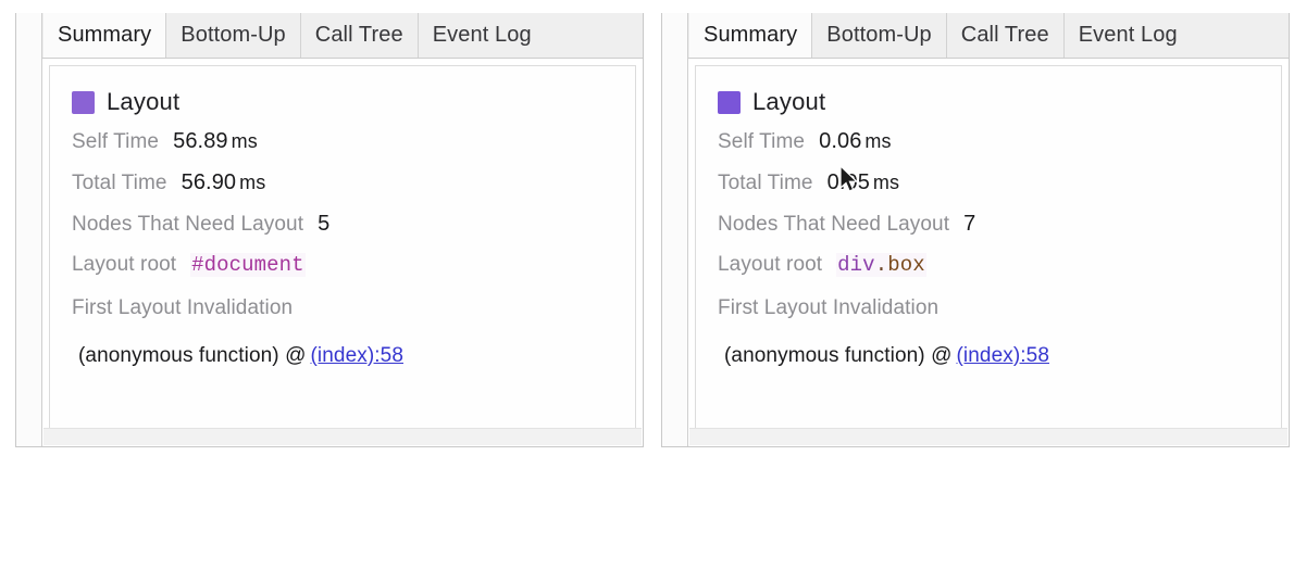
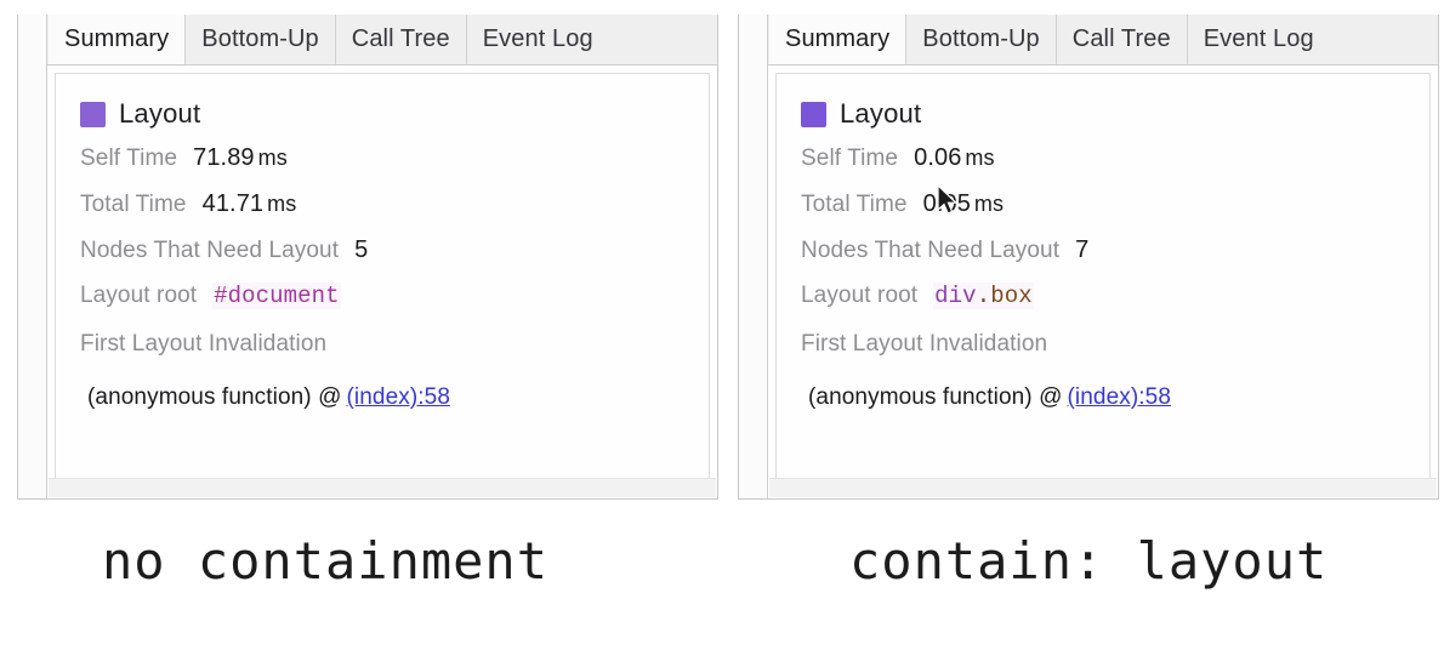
  Summary
  Bottom-Up
  Call Tree
  Event Log
  Layout
  Self Time
- 56.89 ms
+ 71.89 ms
  Total Time
- 56.90 ms
+ 41.71 ms
  Nodes That Need Layout
  5
  Layout root
  #document
  First Layout Invalidation
  (anonymous function) @ (index):58
  Summary
  Bottom-Up
  Call Tree
  Event Log
  Layout
  Self Time
  0.06 ms
  Total Time
  005 ms
  Nodes That Need Layout
  7
  Layout root
  div.box
  First Layout Invalidation
  (anonymous function) @ (index):58
+ no containment
+ contain: layout
